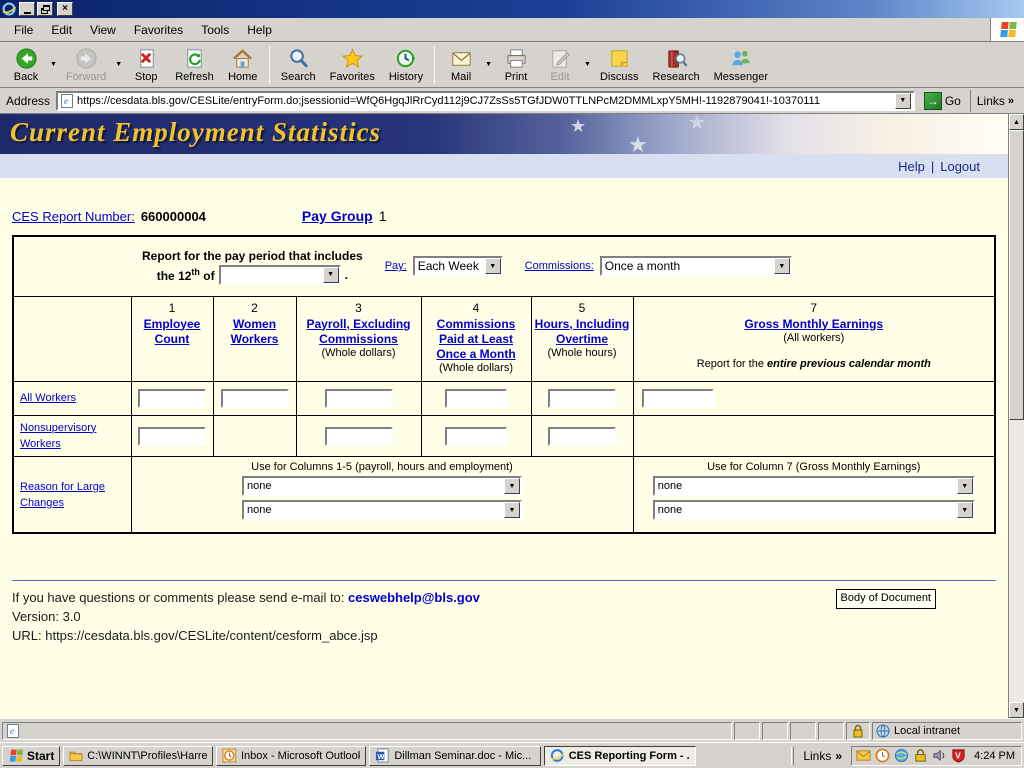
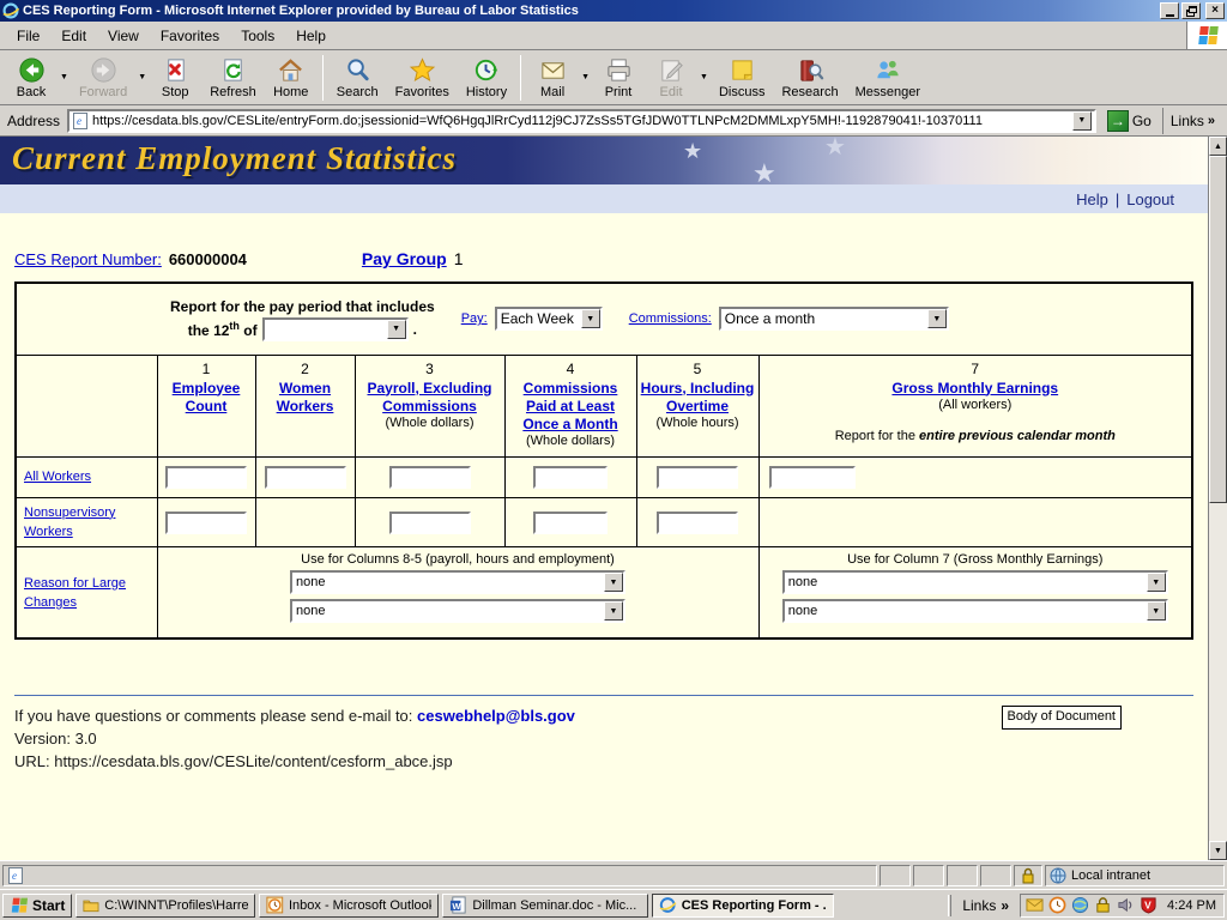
+ CES Reporting Form - Microsoft Internet Explorer provided by Bureau of Labor Statistics
  ×
  File
  Edit
  View
  Favorites
  Tools
  Help
  Back
  Forward
  Stop
  Refresh
  Home
  Search
  Favorites
  History
  Mail
  Print
  Edit
  Discuss
  Research
  Messenger
  Address
  e
  https://cesdata.bls.gov/CESLite/entryForm.do;jsessionid=WfQ6HgqJlRrCyd112j9CJ7ZsSs5TGfJDW0TTLNPcM2DMMLxpY5MH!-1192879041!-10370111
  →
  Go
  Links
  »
  ★
  ★
  ★
  Current Employment Statistics
  Help
  |
  Logout
  CES Report Number:
  660000004
  Pay Group
  1
  Report for the pay period that includes the 12th of . Pay: Each Week Commissions: Once a month
  	1 Employee Count	2 Women Workers	3 Payroll, Excluding Commissions (Whole dollars)	4 Commissions Paid at Least Once a Month (Whole dollars)	5 Hours, Including Overtime (Whole hours)	7 Gross Monthly Earnings (All workers) Report for the entire previous calendar month
  All Workers
  Nonsupervisory Workers
- Reason for Large Changes	Use for Columns 1-5 (payroll, hours and employment) none none	Use for Column 7 (Gross Monthly Earnings) none none
+ Reason for Large Changes	Use for Columns 8-5 (payroll, hours and employment) none none	Use for Column 7 (Gross Monthly Earnings) none none
  If you have questions or comments please send e-mail to: ceswebhelp@bls.gov
  Version: 3.0
  URL: https://cesdata.bls.gov/CESLite/content/cesform_abce.jsp
  Body of Document
  e
  Local intranet
  Start
  C:\WINNT\Profiles\Harre
  Inbox - Microsoft Outloo
  W
  Dillman Seminar.doc - Mic...
  CES Reporting Form - .
  Links
  »
  V
  4:24 PM
